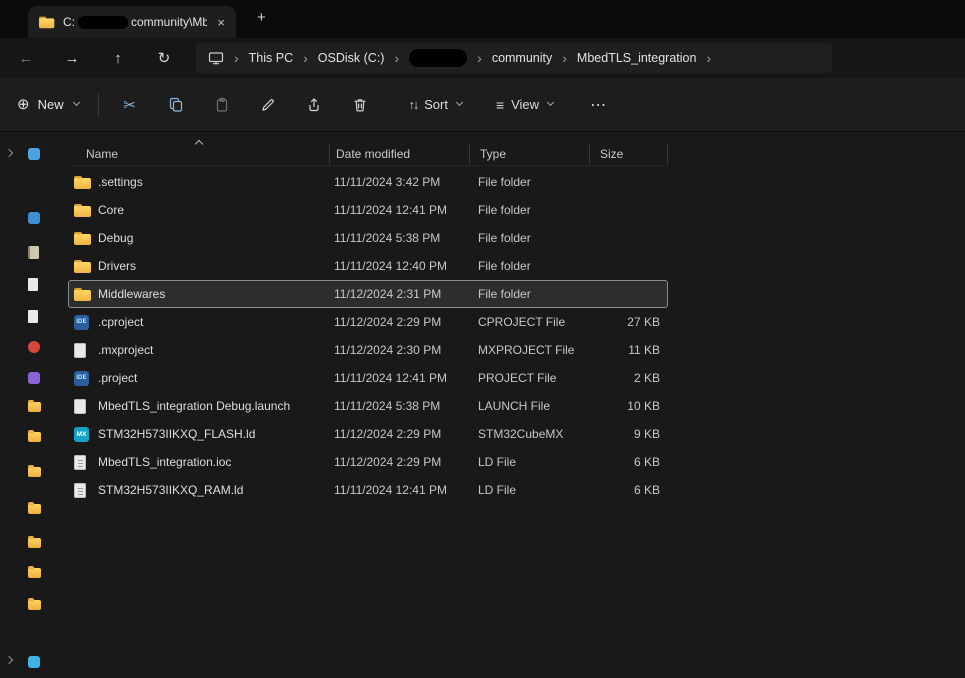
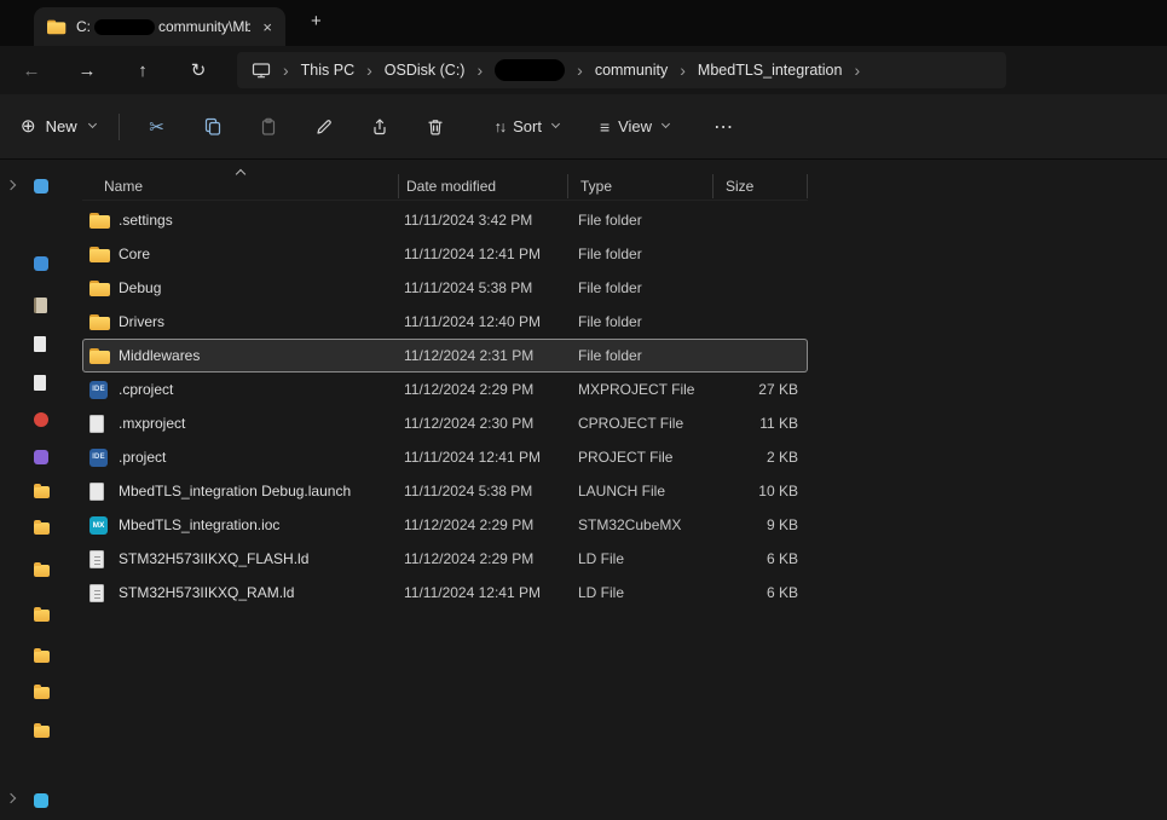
  C:
  community\Mb
  ×
  +
  ←
  →
  ↑
  ↻
  ›
  This PC
  ›
  OSDisk (C:)
  ›
  ›
  community
  ›
  MbedTLS_integration
  ›
  ⊕
  New
  ✂
  ↑↓
  Sort
  ≡
  View
  ⋯
  Name
  Date modified
  Type
  Size
  .settings
  11/11/2024 3:42 PM
  File folder
  Core
  11/11/2024 12:41 PM
  File folder
  Debug
  11/11/2024 5:38 PM
  File folder
  Drivers
  11/11/2024 12:40 PM
  File folder
  Middlewares
  11/12/2024 2:31 PM
  File folder
  .cproject
  11/12/2024 2:29 PM
- CPROJECT File
+ MXPROJECT File
  27 KB
  .mxproject
  11/12/2024 2:30 PM
- MXPROJECT File
+ CPROJECT File
  11 KB
  .project
  11/11/2024 12:41 PM
  PROJECT File
  2 KB
  MbedTLS_integration Debug.launch
  11/11/2024 5:38 PM
  LAUNCH File
  10 KB
- STM32H573IIKXQ_FLASH.ld
+ MbedTLS_integration.ioc
  11/12/2024 2:29 PM
  STM32CubeMX
  9 KB
- MbedTLS_integration.ioc
+ STM32H573IIKXQ_FLASH.ld
  11/12/2024 2:29 PM
  LD File
  6 KB
  STM32H573IIKXQ_RAM.ld
  11/11/2024 12:41 PM
  LD File
  6 KB
